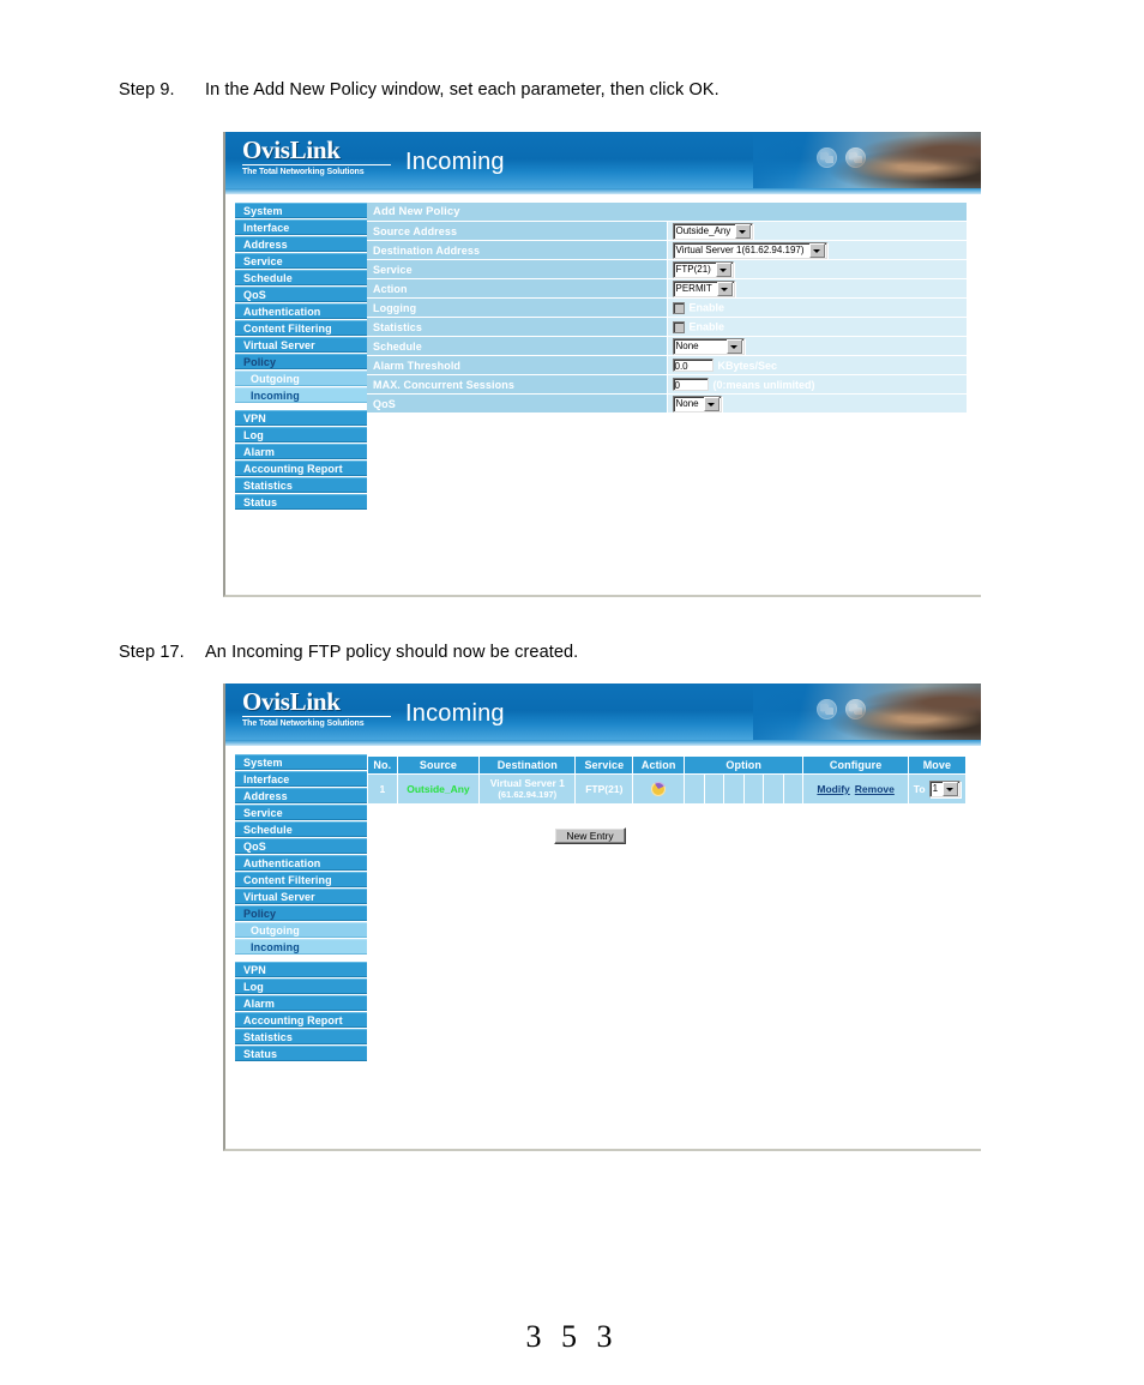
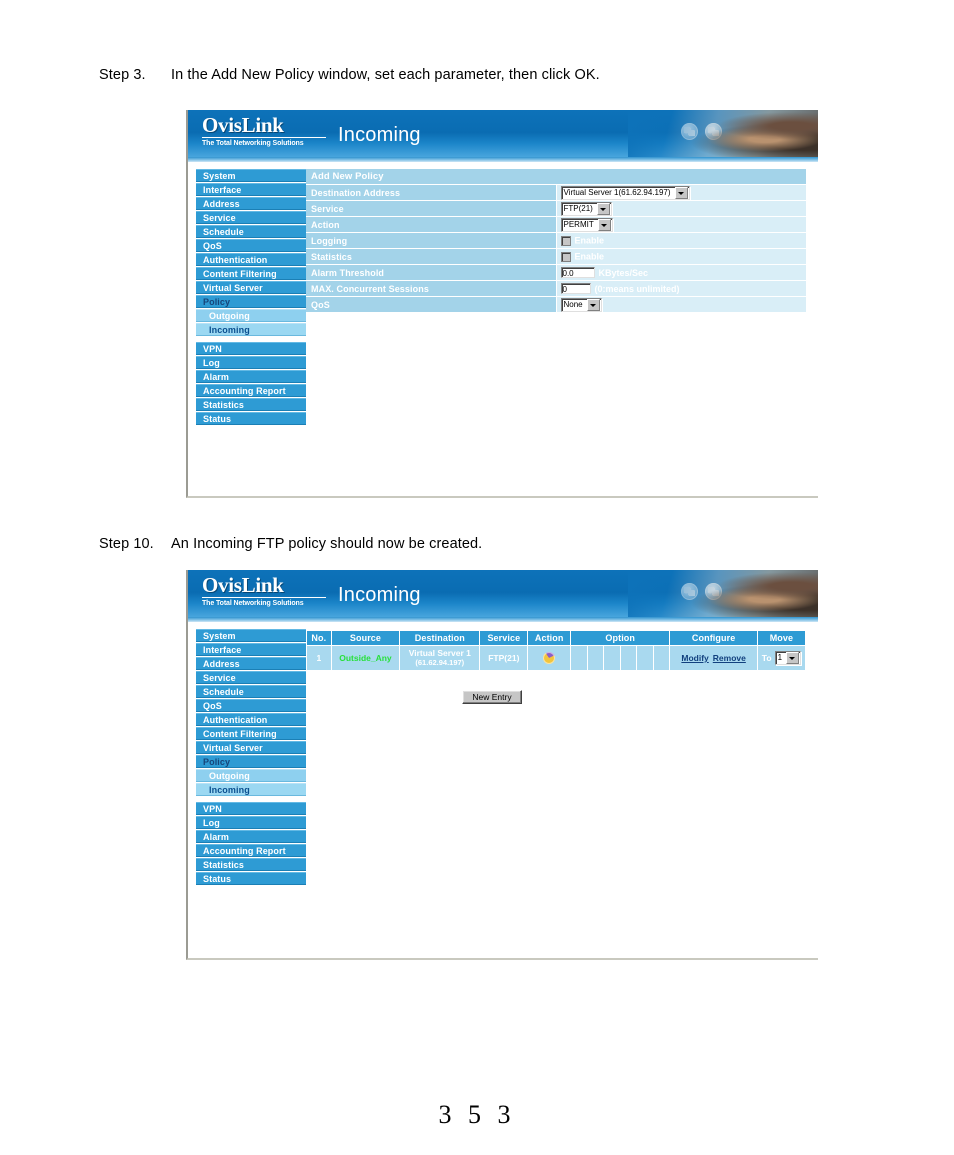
- Step 9. In the Add New Policy window, set each parameter, then click OK.
+ Step 3. In the Add New Policy window, set each parameter, then click OK.
  OvisLink
  Incoming
  System
  Interface
  Address
  Service
  Schedule
  QoS
  Authentication
  Content Filtering
  Virtual Server
  Policy
  Outgoing
  Incoming
  VPN
  Log
  Alarm
  Accounting Report
  Statistics
  Status
  Add New Policy
- Source Address	Outside_Any
  Destination Address	Virtual Server 1(61.62.94.197)
  Service	FTP(21)
  Action	PERMIT
  Logging	Enable
  Statistics	Enable
- Schedule	None
  Alarm Threshold	0.0 KBytes/Sec
  MAX. Concurrent Sessions	0 (0:means unlimited)
  QoS	None
- Step 17. An Incoming FTP policy should now be created.
+ Step 10. An Incoming FTP policy should now be created.
  OvisLink
  Incoming
  System
  Interface
  Address
  Service
  Schedule
  QoS
  Authentication
  Content Filtering
  Virtual Server
  Policy
  Outgoing
  Incoming
  VPN
  Log
  Alarm
  Accounting Report
  Statistics
  Status
  No.	Source	Destination	Service	Action	Option	Configure	Move
  1	Outside_Any	Virtual Server 1 (61.62.94.197)	FTP(21)								Modify Remove	To 1
  New Entry
  3 5 3
